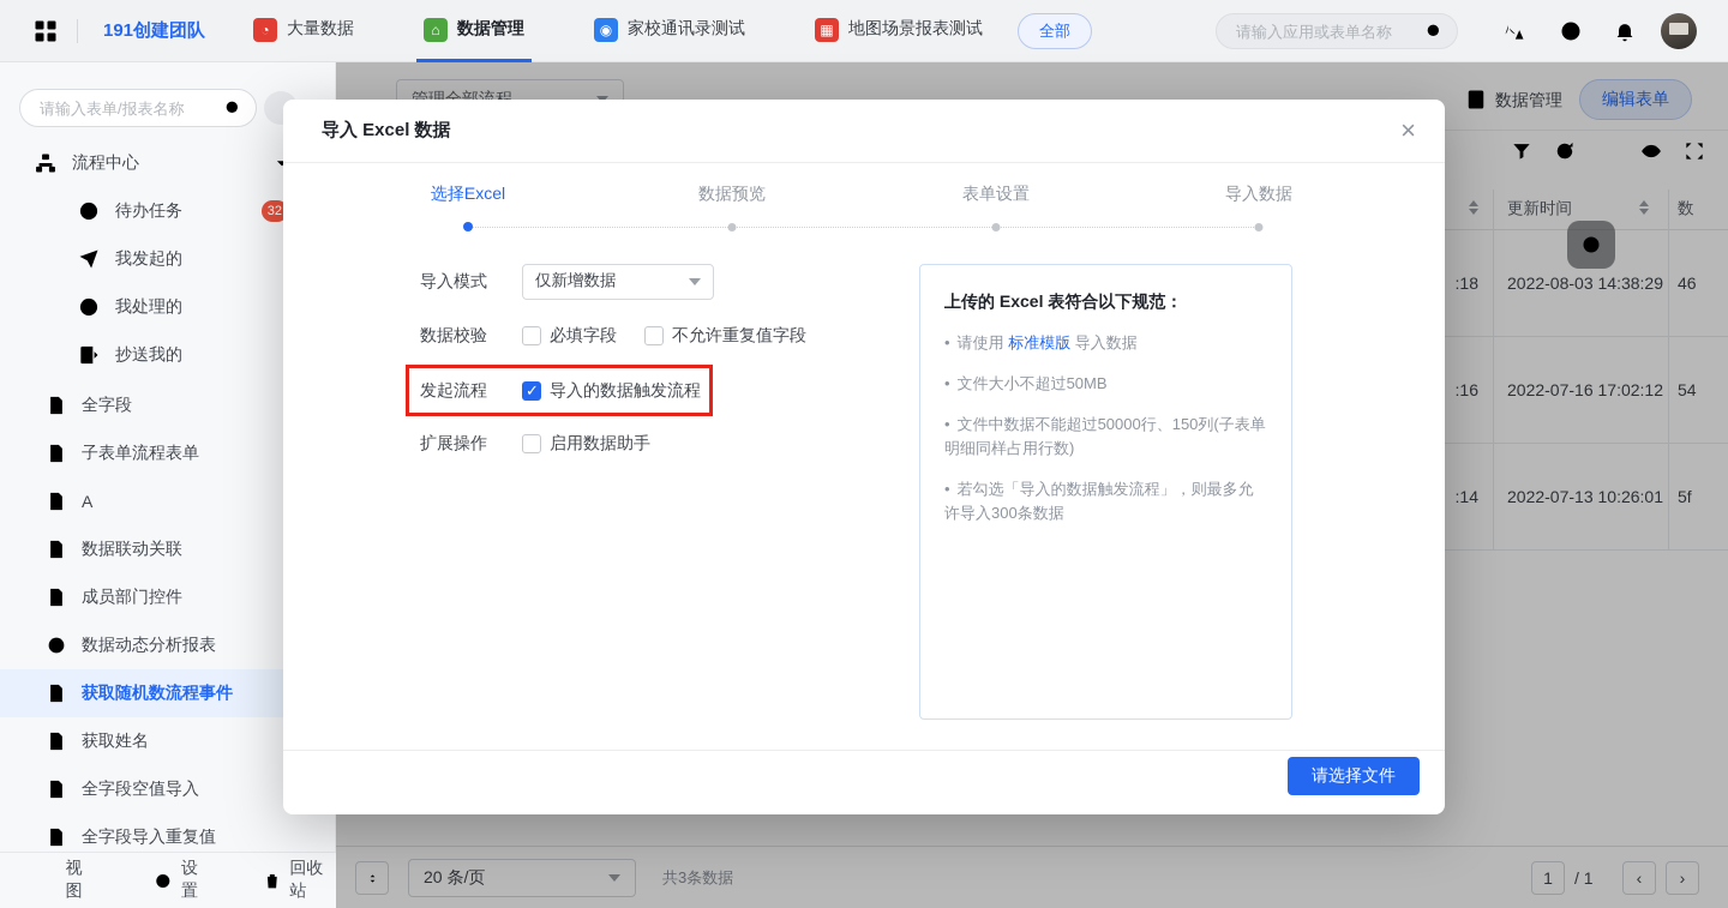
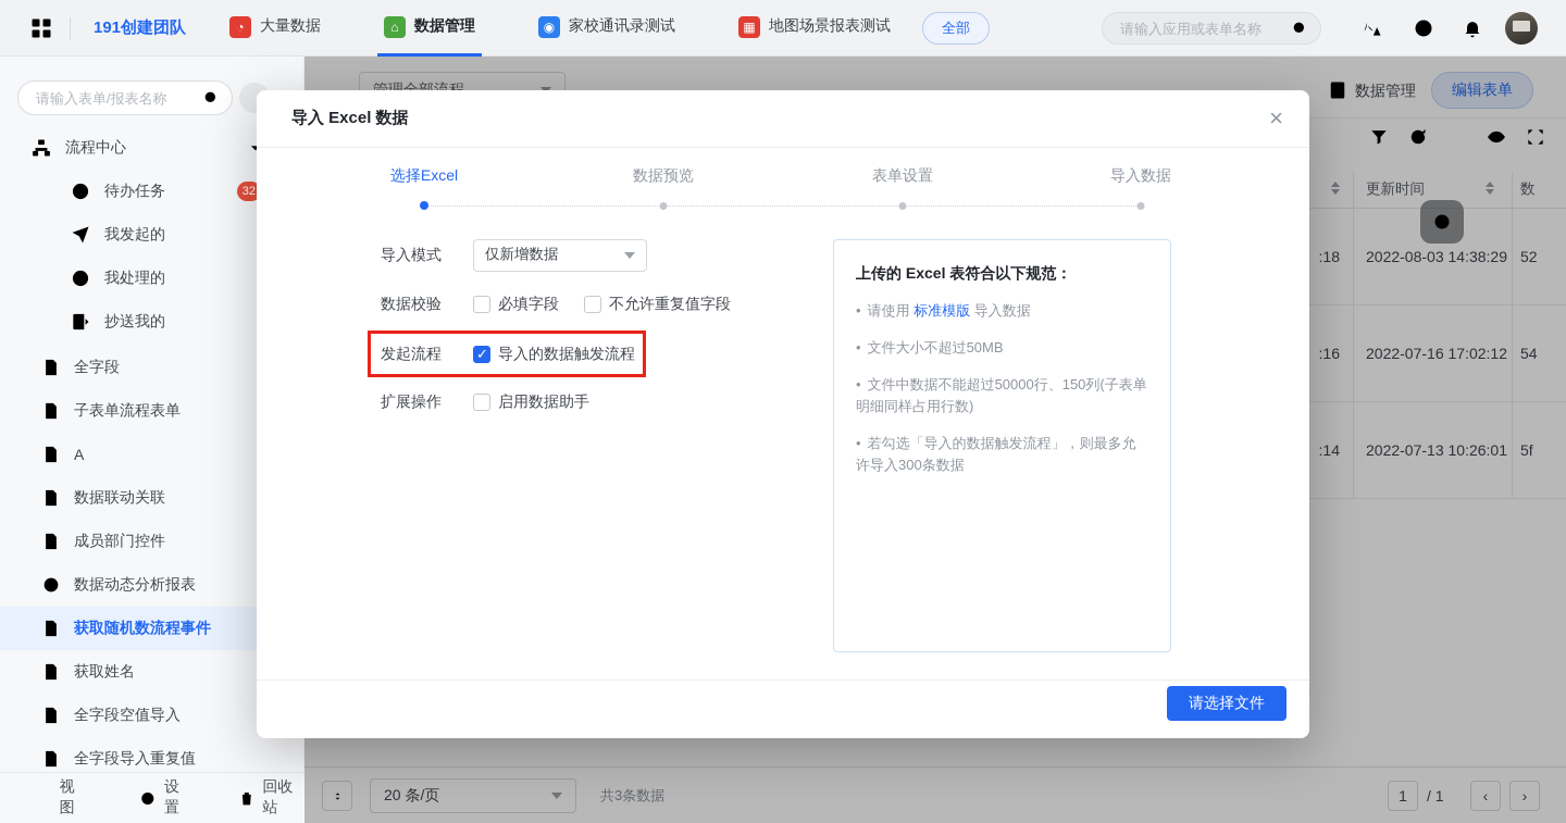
  191创建团队
  ◔
  大量数据
  ⌂
  数据管理
  ◉
  家校通讯录测试
  ▦
  地图场景报表测试
  全部
  请输入应用或表单名称
  请输入表单/报表名称
  流程中心
  待办任务
  32
  我发起的
  我处理的
  抄送我的
  全字段
  子表单流程表单
  A
  数据联动关联
  成员部门控件
  数据动态分析报表
  获取随机数流程事件
  获取姓名
  全字段空值导入
  全字段导入重复值
  视图
  设置
  回收站
  管理全部流程
  数据管理
  编辑表单
  更新时间
  数
  :18
  2022-08-03 14:38:29
- 46
+ 52
  :16
  2022-07-16 17:02:12
  54
  :14
  2022-07-13 10:26:01
  5f
  20 条/页
  共3条数据
  1
  / 1
  ‹
  ›
  导入 Excel 数据
  ×
  选择Excel
  数据预览
  表单设置
  导入数据
  导入模式
  仅新增数据
  数据校验
  必填字段
  不允许重复值字段
  发起流程
  导入的数据触发流程
  扩展操作
  启用数据助手
  上传的 Excel 表符合以下规范：
  • 请使用 标准模版 导入数据
  • 文件大小不超过50MB
  • 文件中数据不能超过50000行、150列(子表单明细同样占用行数)
  • 若勾选「导入的数据触发流程」，则最多允许导入300条数据
  请选择文件
